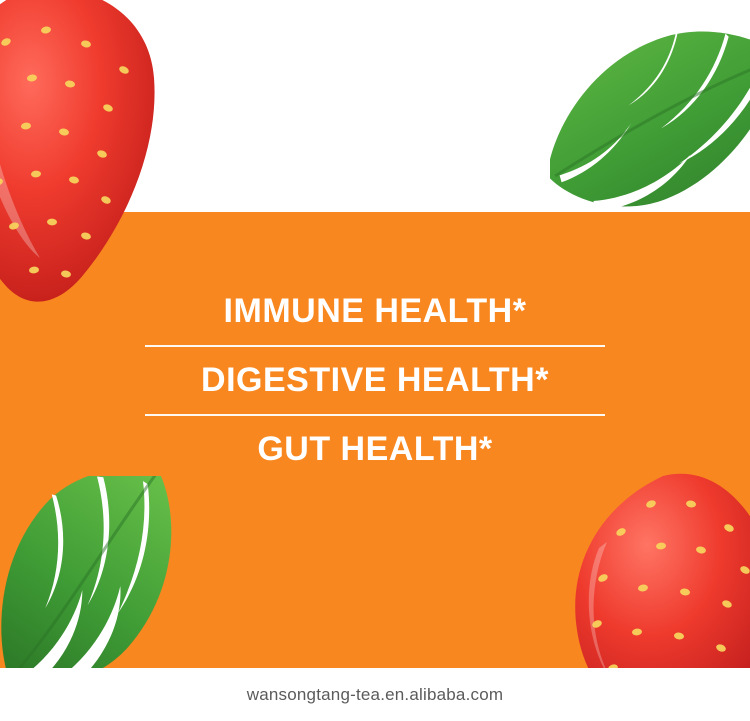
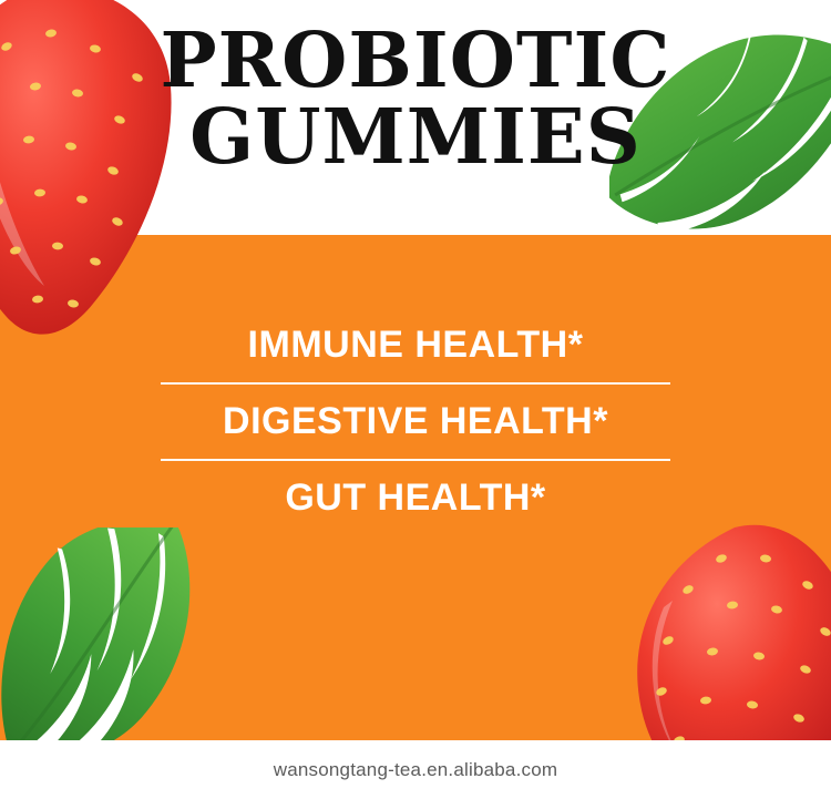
+ PROBIOTIC
+ GUMMIES
  IMMUNE HEALTH*
  DIGESTIVE HEALTH*
  GUT HEALTH*
  wansongtang-tea.en.alibaba.com
